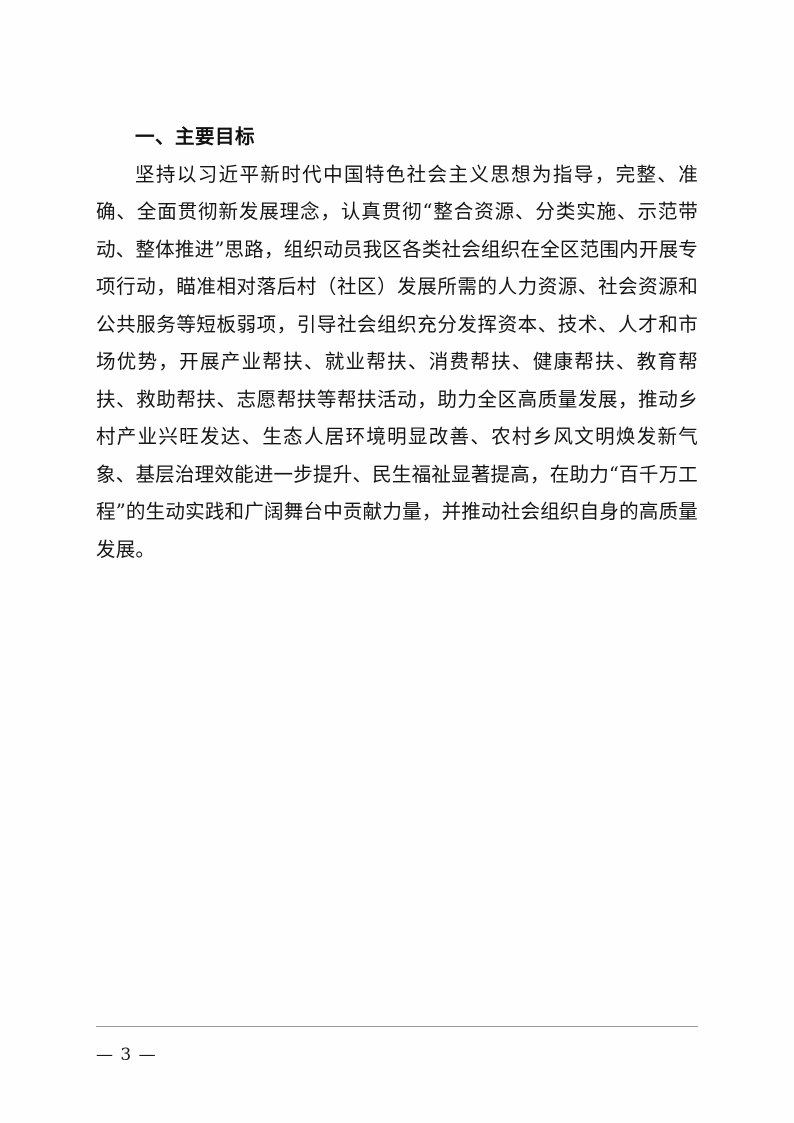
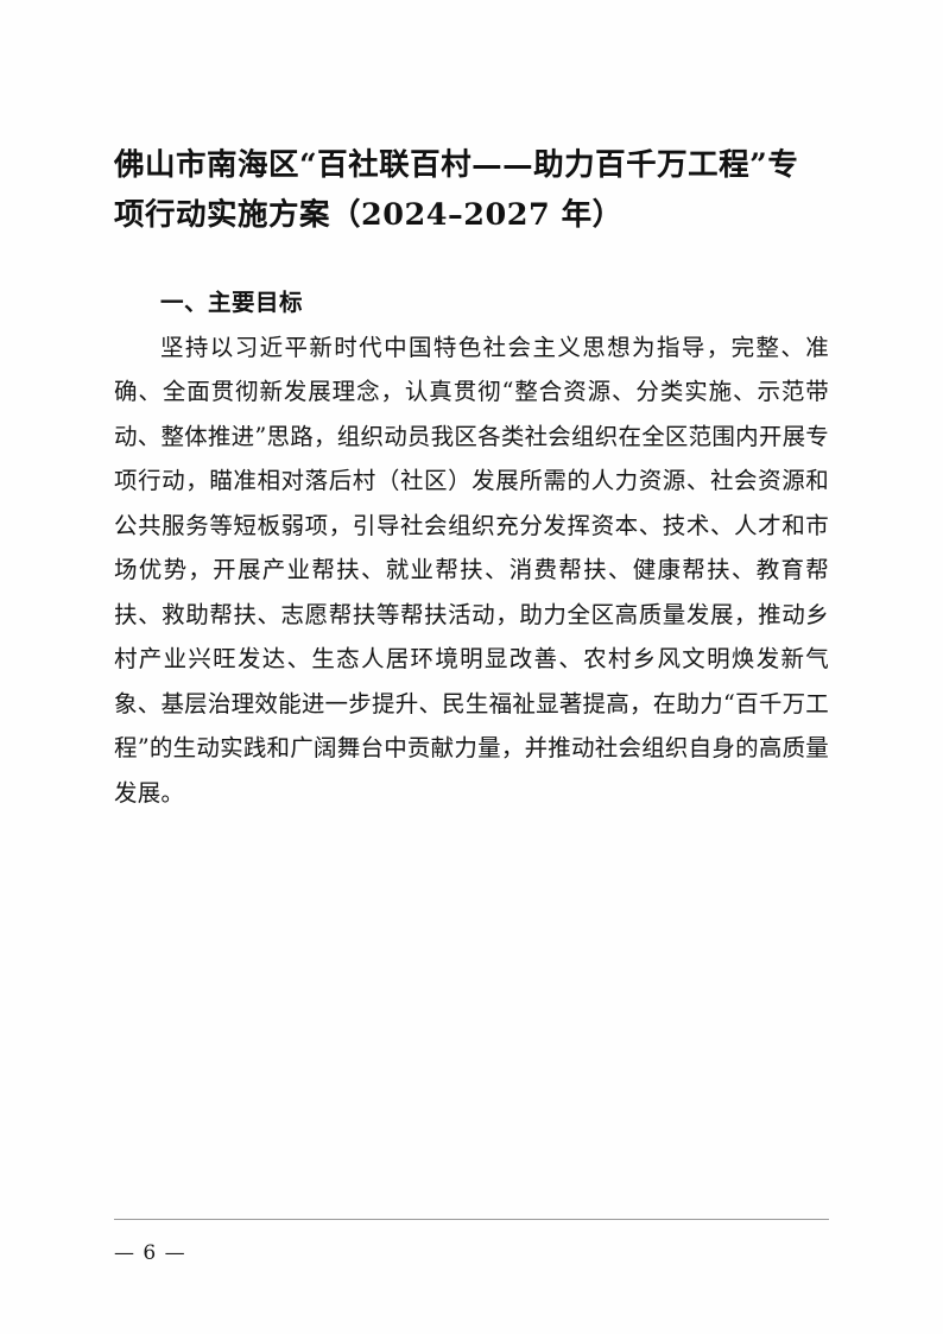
+ 佛山市南海区“百社联百村——助力百千万工程”专项行动实施方案（2024–2027 年）
  一、主要目标
  坚持以习近平新时代中国特色社会主义思想为指导，完整、准确、全面贯彻新发展理念，认真贯彻“整合资源、分类实施、示范带动、整体推进”思路，组织动员我区各类社会组织在全区范围内开展专项行动，瞄准相对落后村（社区）发展所需的人力资源、社会资源和公共服务等短板弱项，引导社会组织充分发挥资本、技术、人才和市场优势，开展产业帮扶、就业帮扶、消费帮扶、健康帮扶、教育帮扶、救助帮扶、志愿帮扶等帮扶活动，助力全区高质量发展，推动乡村产业兴旺发达、生态人居环境明显改善、农村乡风文明焕发新气象、基层治理效能进一步提升、民生福祉显著提高，在助力“百千万工程”的生动实践和广阔舞台中贡献力量，并推动社会组织自身的高质量发展。
- — 3 —
+ — 6 —
